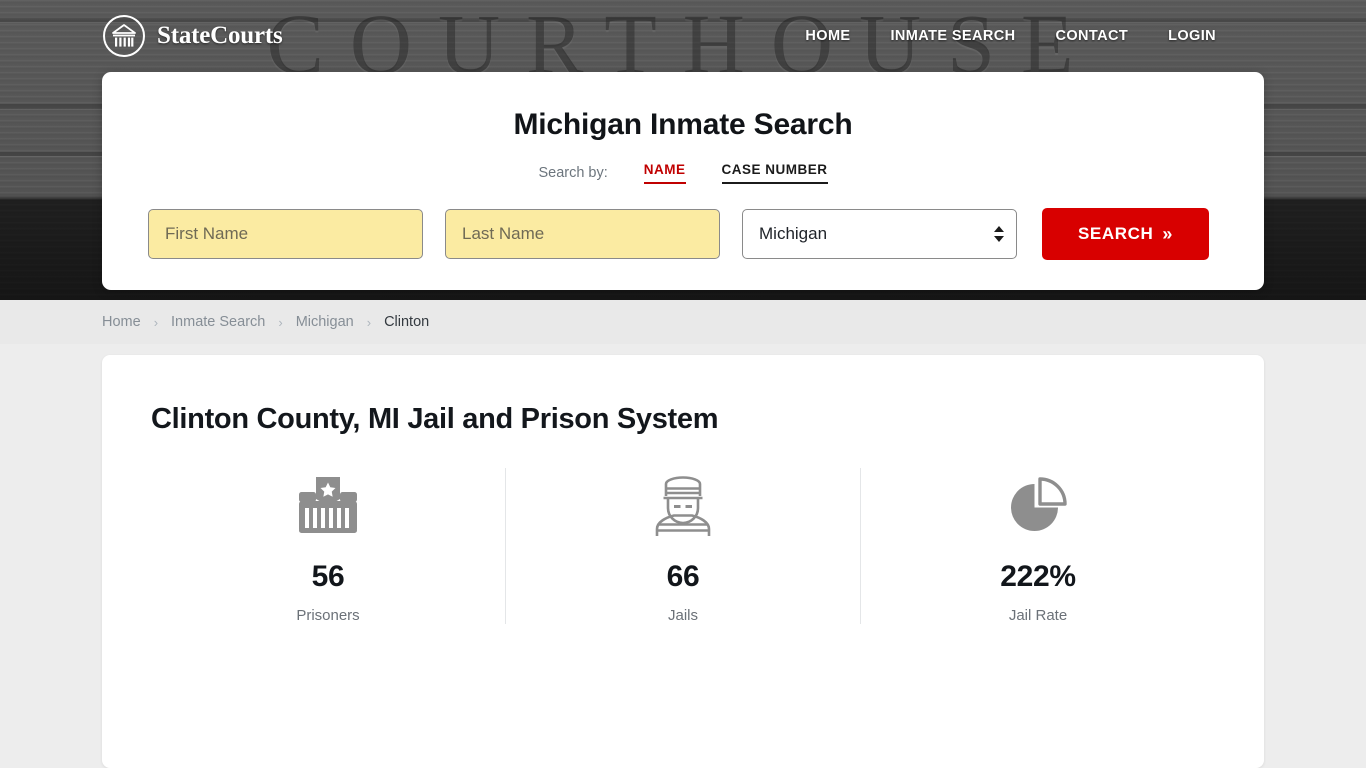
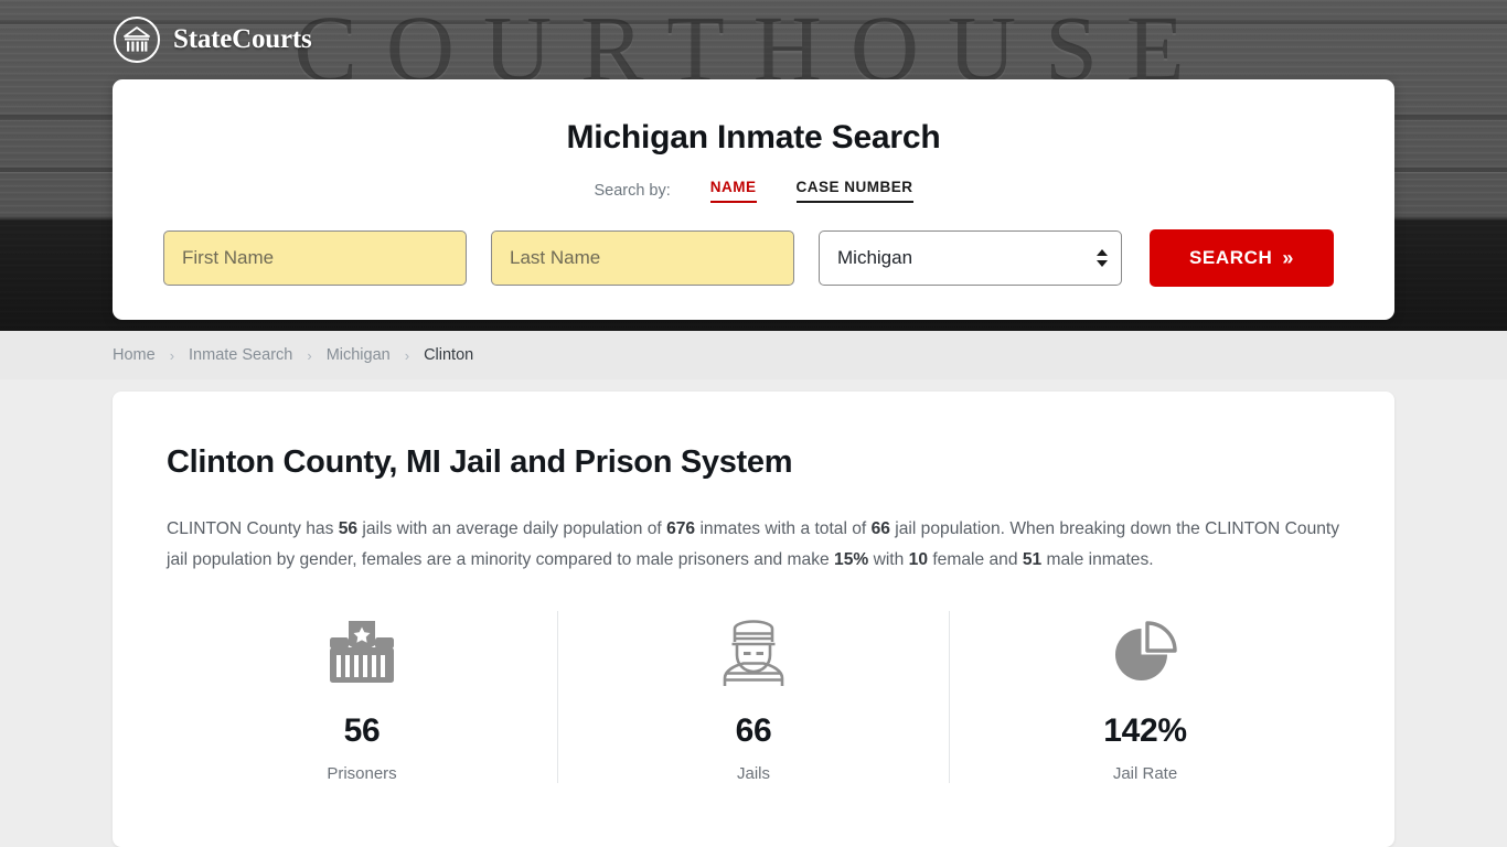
  COURTHOUSE
  StateCourts
- HOME
- INMATE SEARCH
- CONTACT
- LOGIN
  Michigan Inmate Search
  Search by:
  NAME
  CASE NUMBER
  First Name
  Last Name
  Michigan
  SEARCH
  »
  Home
  ›
  Inmate Search
  ›
  Michigan
  ›
  Clinton
  Clinton County, MI Jail and Prison System
+ CLINTON County has 56 jails with an average daily population of 676 inmates with a total of 66 jail population. When breaking down the CLINTON County jail population by gender, females are a minority compared to male prisoners and make 15% with 10 female and 51 male inmates.
  56
  Prisoners
  66
  Jails
- 222%
+ 142%
  Jail Rate
